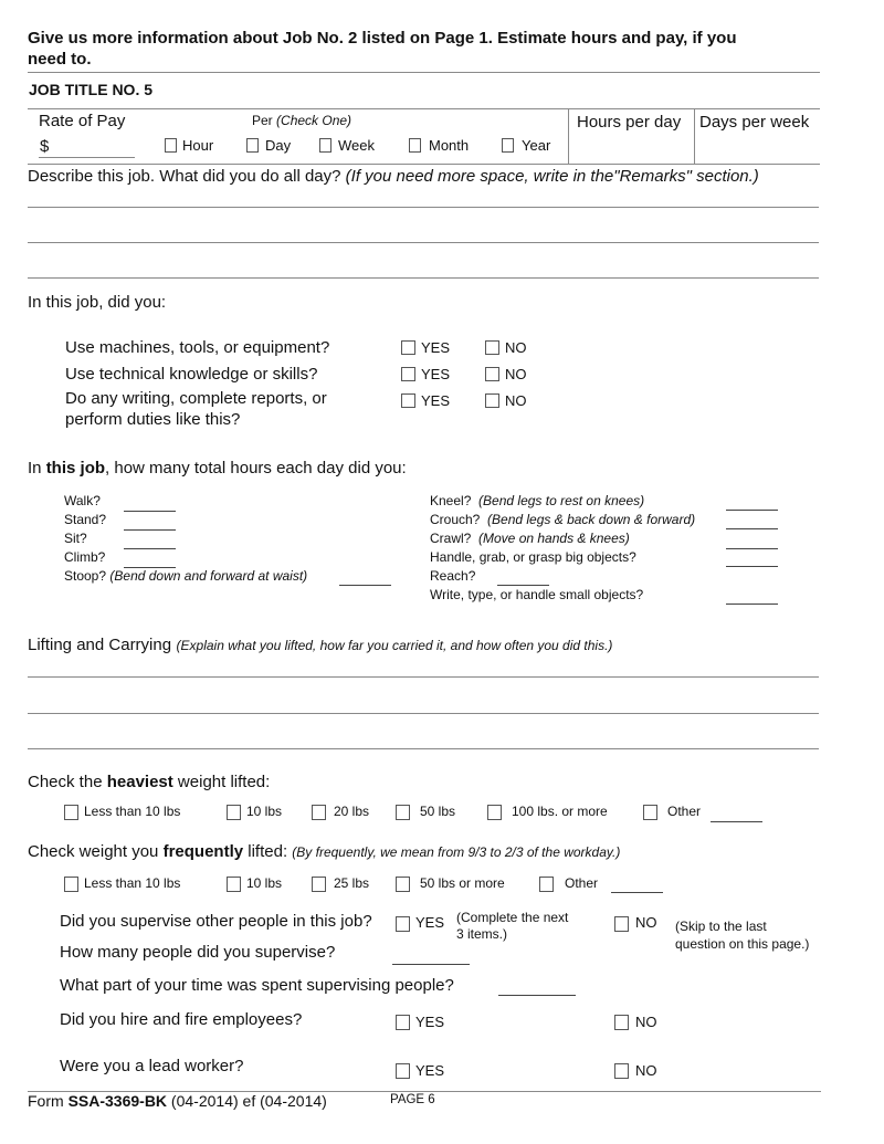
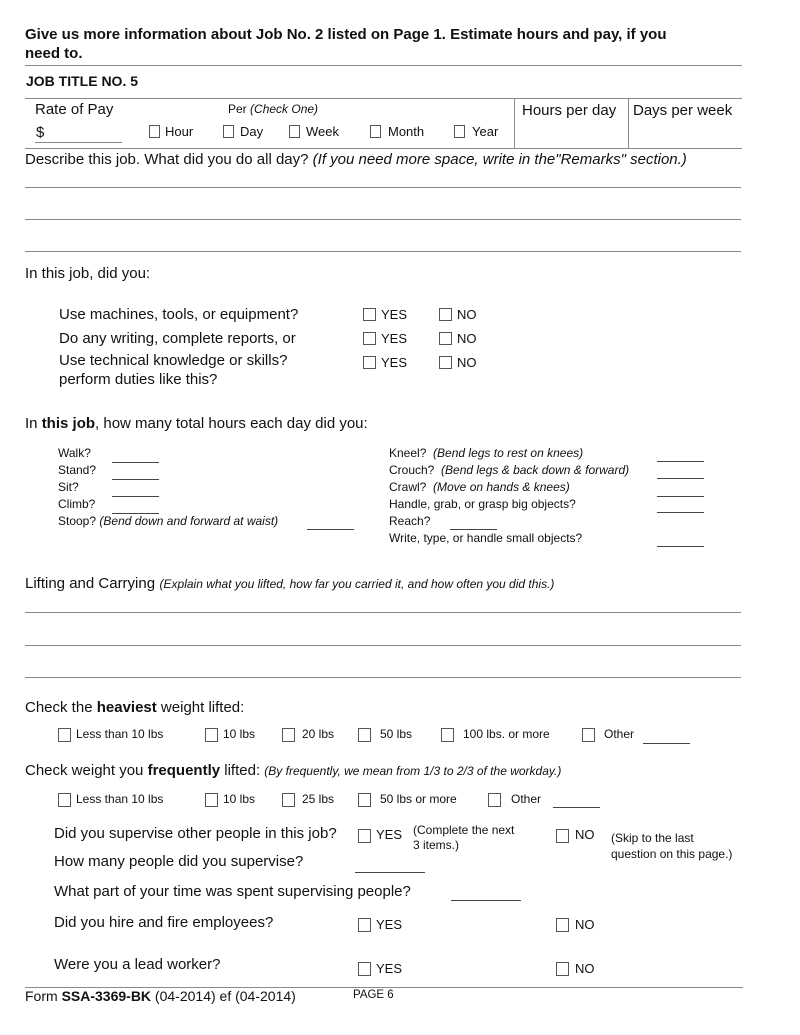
  Give us more information about Job No. 2 listed on Page 1. Estimate hours and pay, if you
  need to.
  JOB TITLE NO. 5
  Rate of Pay
  $
  Per (Check One)
  Hour
  Day
  Week
  Month
  Year
  Hours per day
  Days per week
  Describe this job. What did you do all day? (If you need more space, write in the"Remarks" section.)
  In this job, did you:
  Use machines, tools, or equipment?
  YES
  NO
- Use technical knowledge or skills?
+ Do any writing, complete reports, or
  YES
  NO
- Do any writing, complete reports, or
+ Use technical knowledge or skills?
  perform duties like this?
  YES
  NO
  In this job, how many total hours each day did you:
  Walk?
  Stand?
  Sit?
  Climb?
  Stoop? (Bend down and forward at waist)
  Kneel? (Bend legs to rest on knees)
  Crouch? (Bend legs & back down & forward)
  Crawl? (Move on hands & knees)
  Handle, grab, or grasp big objects?
  Reach?
  Write, type, or handle small objects?
  Lifting and Carrying (Explain what you lifted, how far you carried it, and how often you did this.)
  Check the heaviest weight lifted:
  Less than 10 lbs
  10 lbs
  20 lbs
  50 lbs
  100 lbs. or more
  Other
- Check weight you frequently lifted: (By frequently, we mean from 9/3 to 2/3 of the workday.)
+ Check weight you frequently lifted: (By frequently, we mean from 1/3 to 2/3 of the workday.)
  Less than 10 lbs
  10 lbs
  25 lbs
  50 lbs or more
  Other
  Did you supervise other people in this job?
  YES
  (Complete the next
  3 items.)
  NO
  (Skip to the last
  question on this page.)
  How many people did you supervise?
  What part of your time was spent supervising people?
  Did you hire and fire employees?
  YES
  NO
  Were you a lead worker?
  YES
  NO
  Form SSA-3369-BK (04-2014) ef (04-2014)
  PAGE 6
